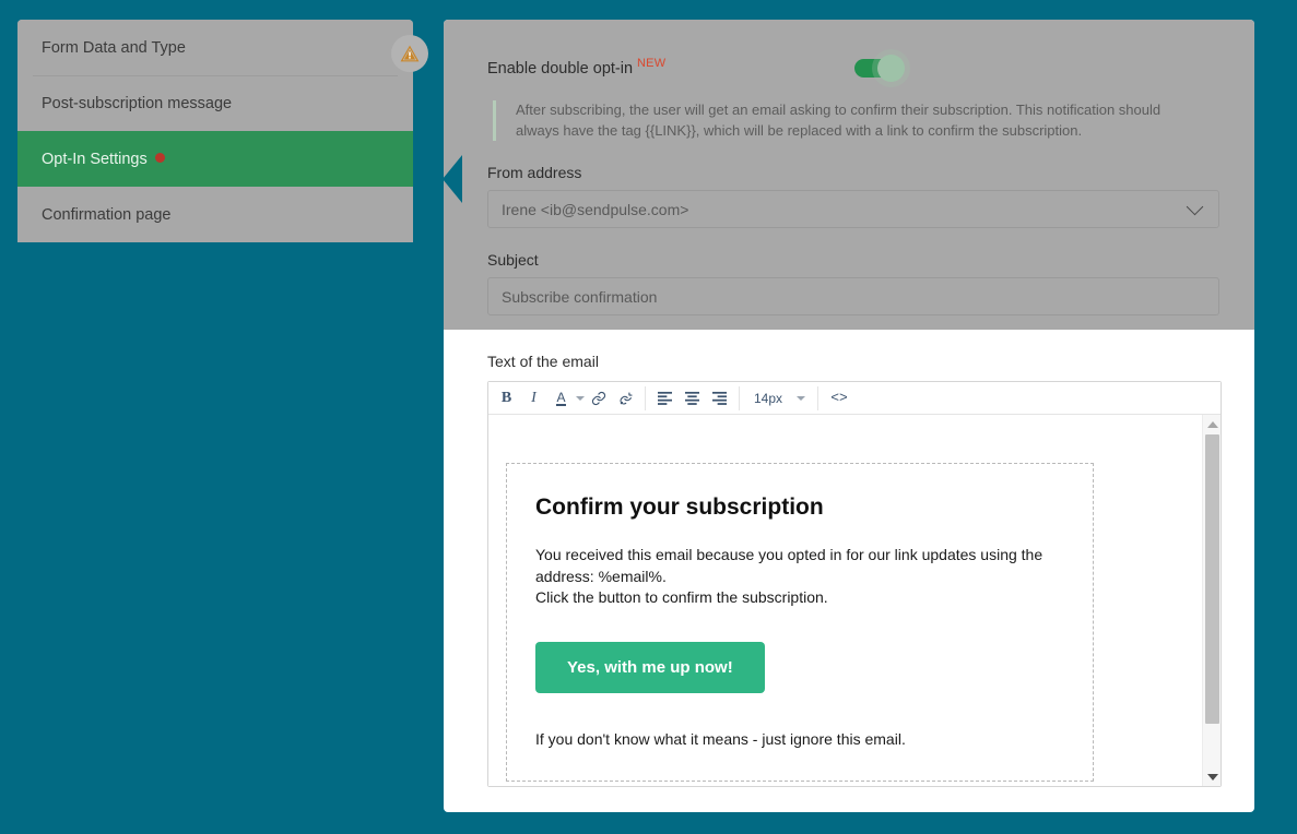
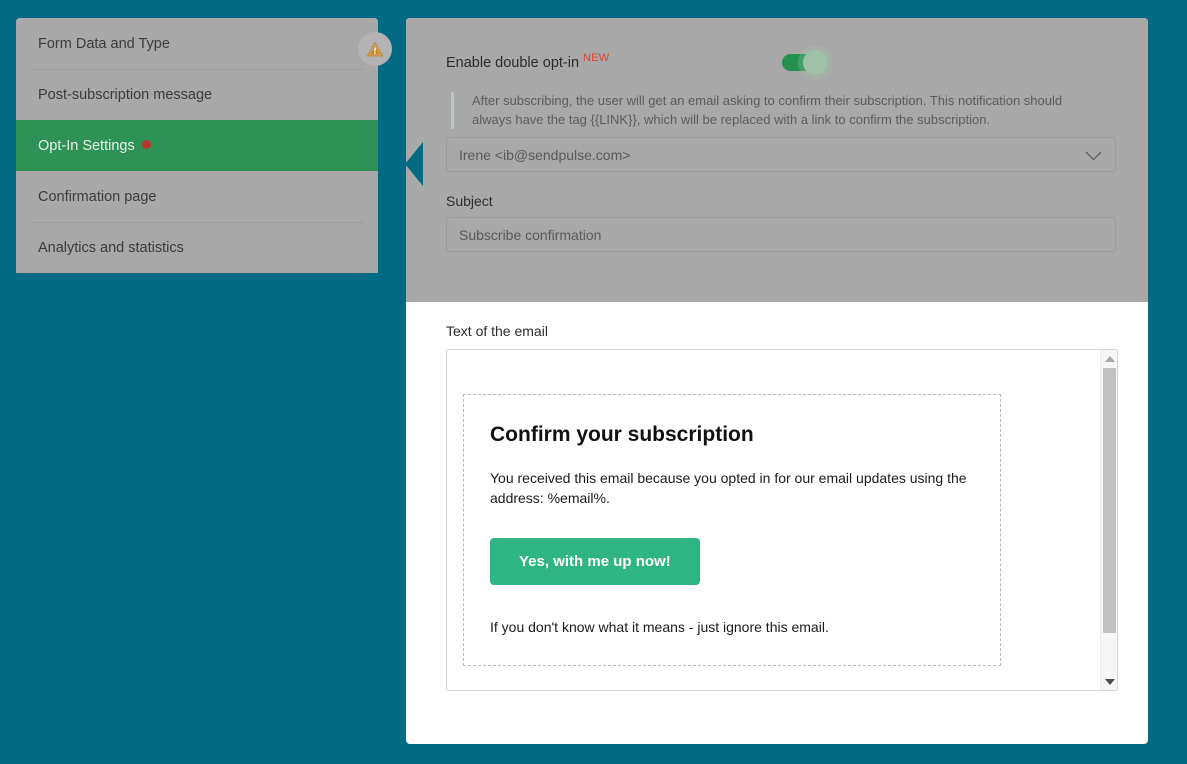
  Form Data and Type
  Post-subscription message
  Opt-In Settings
  Confirmation page
+ Analytics and statistics
  Enable double opt-in NEW
  After subscribing, the user will get an email asking to confirm their subscription. This notification should always have the tag {{LINK}}, which will be replaced with a link to confirm the subscription.
- From address
  Irene <ib@sendpulse.com>
  Subject
  Subscribe confirmation
  Text of the email
- B
- I
- A
- 14px
- <>
  Confirm your subscription
- You received this email because you opted in for our link updates using the address: %email%.
+ You received this email because you opted in for our email updates using the address: %email%.
- Click the button to confirm the subscription.
  Yes, with me up now!
  If you don't know what it means - just ignore this email.
